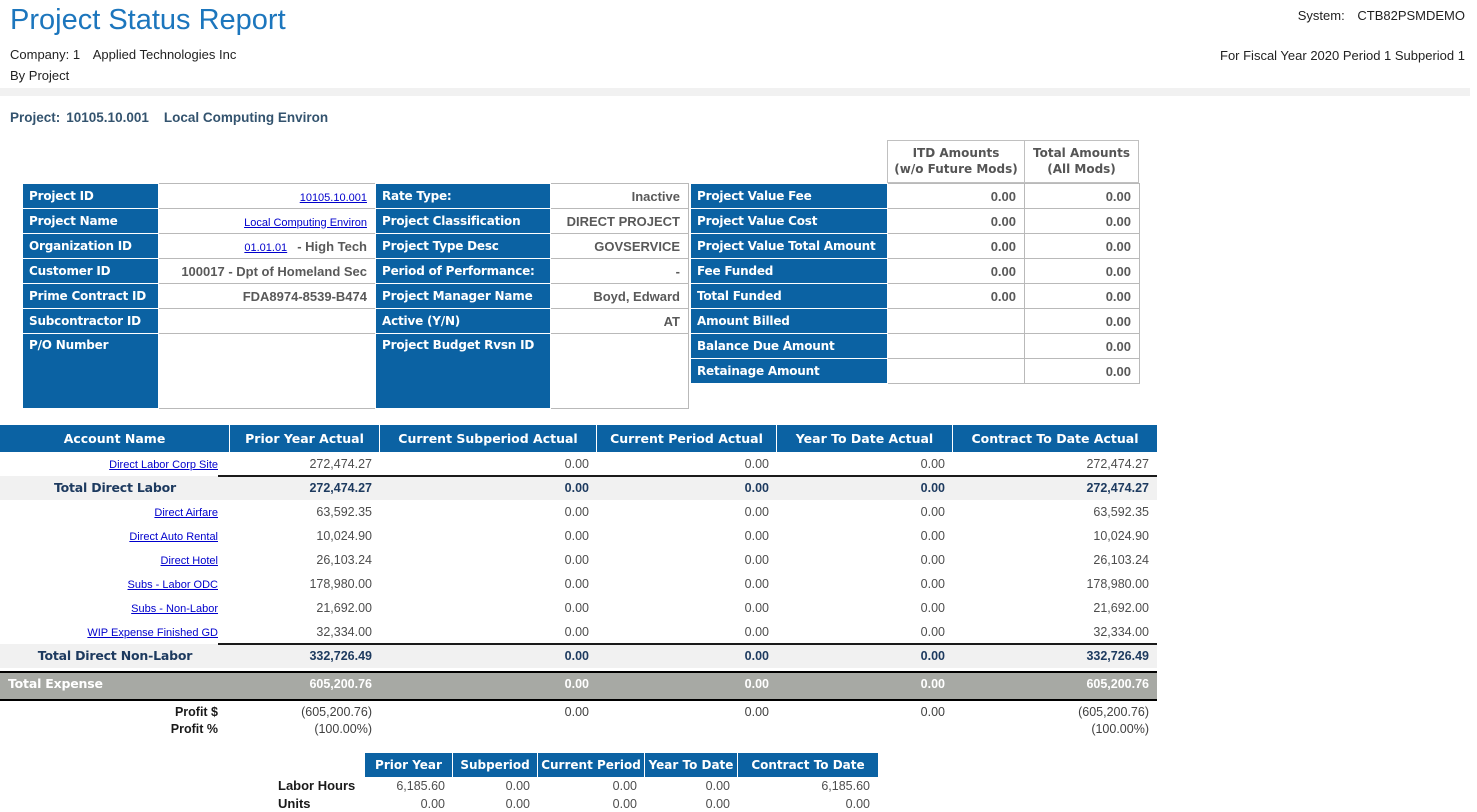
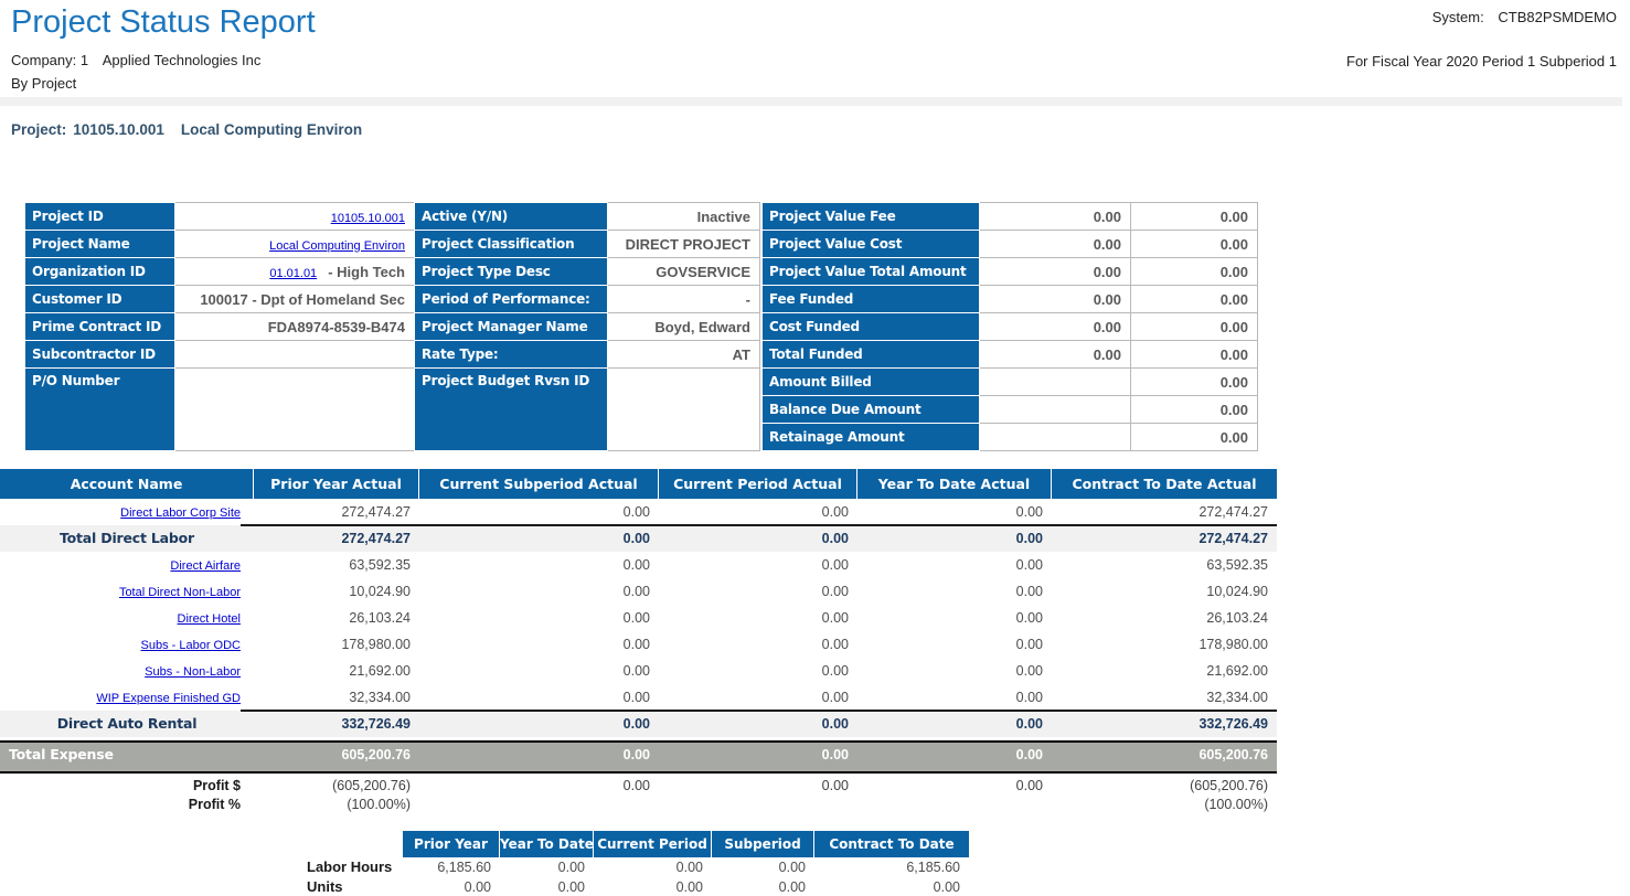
  Project Status Report
  Company: 1 Applied Technologies Inc
  By Project
  System: CTB82PSMDEMO
  For Fiscal Year 2020 Period 1 Subperiod 1
  Project: 10105.10.001 Local Computing Environ
- ITD Amounts
- (w/o Future Mods)
- Total Amounts
- (All Mods)
  Project ID	10105.10.001
  Project Name	Local Computing Environ
  Organization ID	01.01.01 - High Tech
  Customer ID	100017 - Dpt of Homeland Sec
  Prime Contract ID	FDA8974-8539-B474
  Subcontractor ID
  P/O Number
- Rate Type:	Inactive
+ Active (Y/N)	Inactive
  Project Classification	DIRECT PROJECT
  Project Type Desc	GOVSERVICE
  Period of Performance:	-
  Project Manager Name	Boyd, Edward
- Active (Y/N)	AT
+ Rate Type:	AT
  Project Budget Rvsn ID
  Project Value Fee	0.00	0.00
  Project Value Cost	0.00	0.00
  Project Value Total Amount	0.00	0.00
  Fee Funded	0.00	0.00
+ Cost Funded	0.00	0.00
  Total Funded	0.00	0.00
  Amount Billed		0.00
  Balance Due Amount		0.00
  Retainage Amount		0.00
  Account Name
  Prior Year Actual
  Current Subperiod Actual
  Current Period Actual
  Year To Date Actual
  Contract To Date Actual
  Direct Labor Corp Site
  272,474.27
  0.00
  0.00
  0.00
  272,474.27
  Total Direct Labor
  272,474.27
  0.00
  0.00
  0.00
  272,474.27
  Direct Airfare
  63,592.35
  0.00
  0.00
  0.00
  63,592.35
- Direct Auto Rental
+ Total Direct Non-Labor
  10,024.90
  0.00
  0.00
  0.00
  10,024.90
  Direct Hotel
  26,103.24
  0.00
  0.00
  0.00
  26,103.24
  Subs - Labor ODC
  178,980.00
  0.00
  0.00
  0.00
  178,980.00
  Subs - Non-Labor
  21,692.00
  0.00
  0.00
  0.00
  21,692.00
  WIP Expense Finished GD
  32,334.00
  0.00
  0.00
  0.00
  32,334.00
- Total Direct Non-Labor
+ Direct Auto Rental
  332,726.49
  0.00
  0.00
  0.00
  332,726.49
  Total Expense
  605,200.76
  0.00
  0.00
  0.00
  605,200.76
  Profit $
  Profit %
  (605,200.76)
  (100.00%)
  0.00
  0.00
  0.00
  (605,200.76)
  (100.00%)
  Labor Hours
  Units
  Prior Year
- Subperiod
+ Year To Date
  Current Period
- Year To Date
+ Subperiod
  Contract To Date
  6,185.60
  0.00
  0.00
  0.00
  6,185.60
  0.00
  0.00
  0.00
  0.00
  0.00
